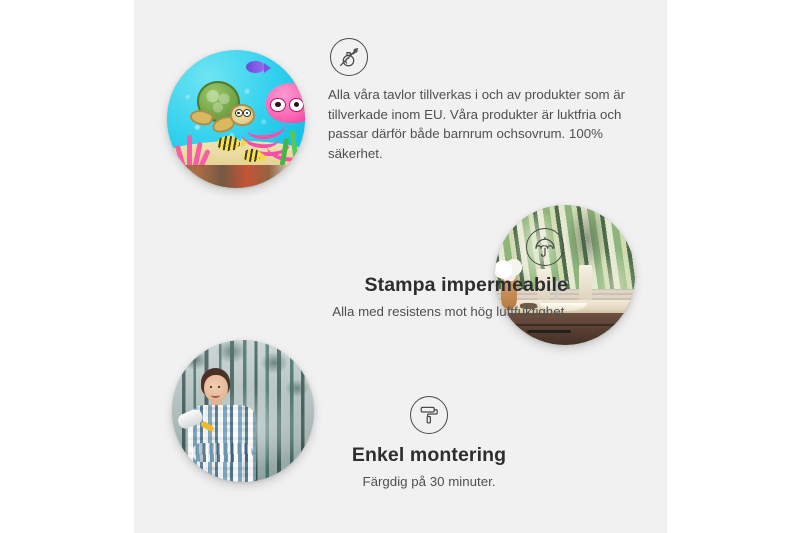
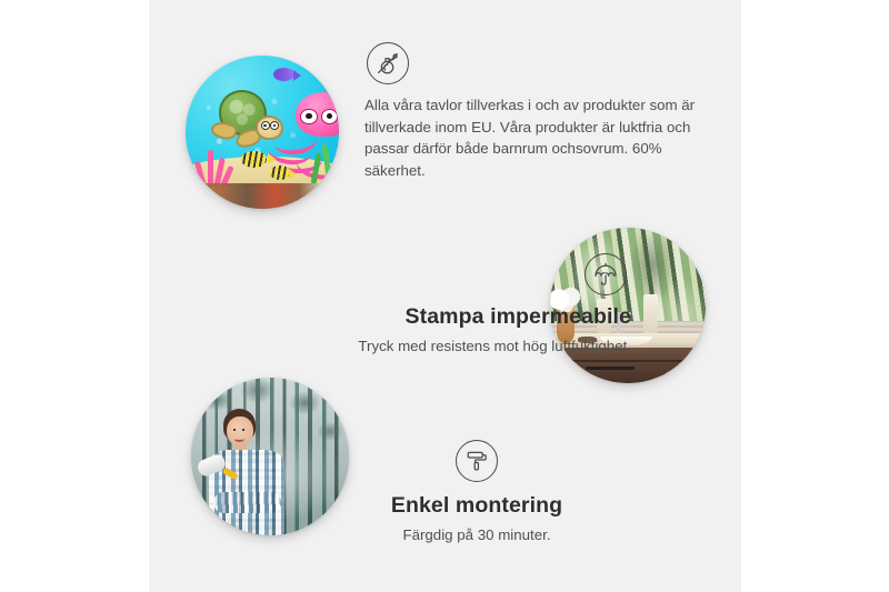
- Alla våra tavlor tillverkas i och av produkter som är tillverkade inom EU. Våra produkter är luktfria och passar därför både barnrum ochsovrum. 100% säkerhet.
+ Alla våra tavlor tillverkas i och av produkter som är tillverkade inom EU. Våra produkter är luktfria och passar därför både barnrum ochsovrum. 60% säkerhet.
  Stampa impermeabile
- Alla med resistens mot hög luftfuktighet.
+ Tryck med resistens mot hög luftfuktighet.
  Enkel montering
  Färgdig på 30 minuter.
